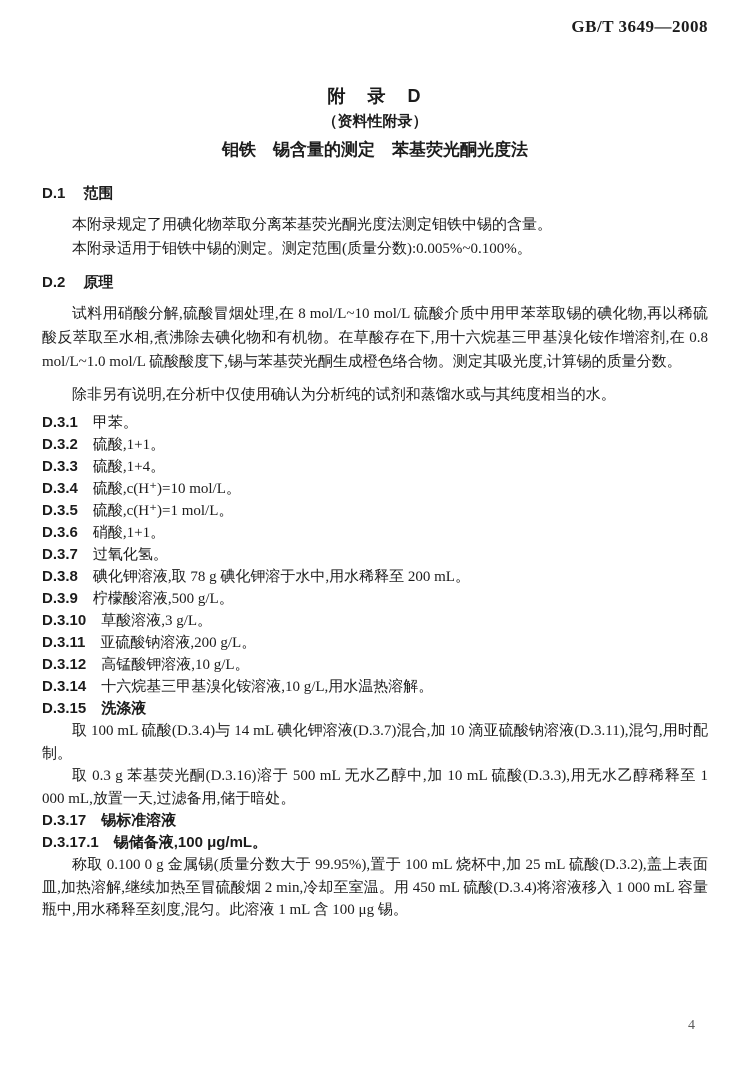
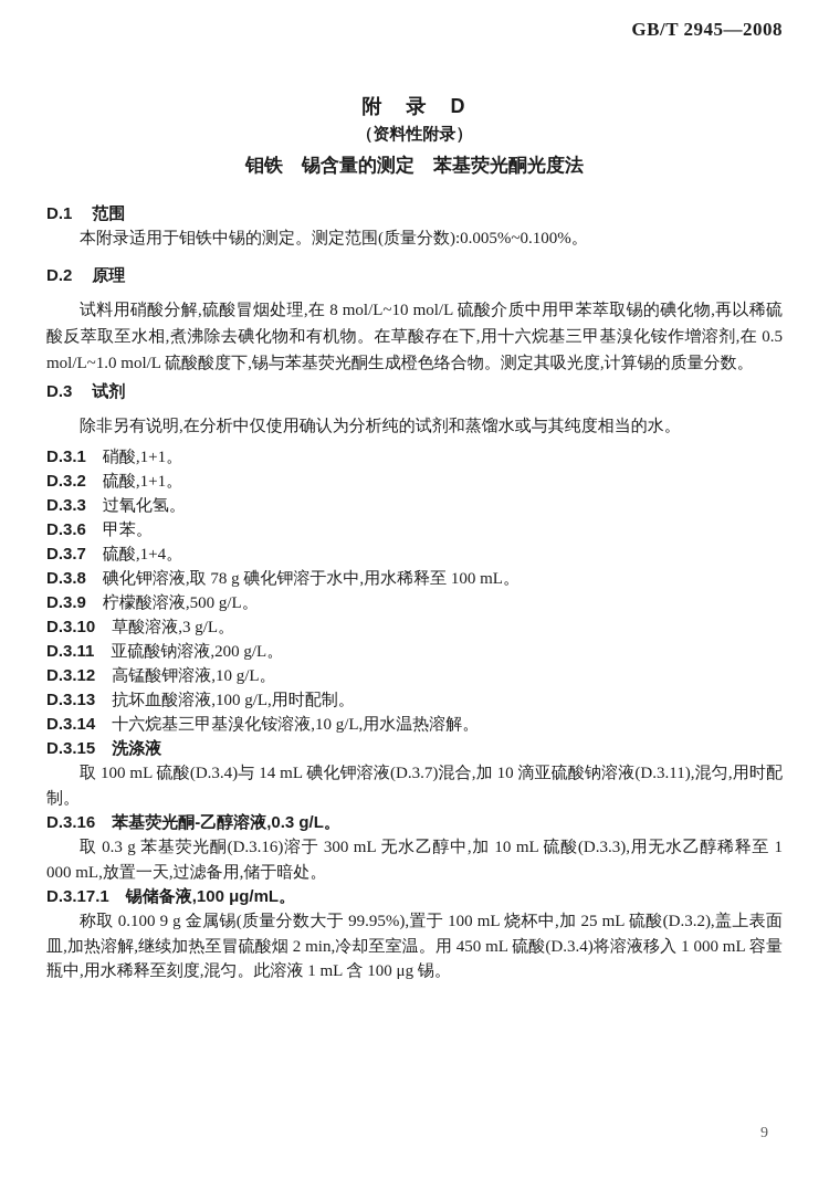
- GB/T 3649—2008
+ GB/T 2945—2008
  附 录 D
  （资料性附录）
  钼铁 锡含量的测定 苯基荧光酮光度法
  D.1 范围
- 本附录规定了用碘化物萃取分离苯基荧光酮光度法测定钼铁中锡的含量。
  本附录适用于钼铁中锡的测定。测定范围(质量分数):0.005%~0.100%。
  D.2 原理
- 试料用硝酸分解,硫酸冒烟处理,在 8 mol/L~10 mol/L 硫酸介质中用甲苯萃取锡的碘化物,再以稀硫酸反萃取至水相,煮沸除去碘化物和有机物。在草酸存在下,用十六烷基三甲基溴化铵作增溶剂,在 0.8 mol/L~1.0 mol/L 硫酸酸度下,锡与苯基荧光酮生成橙色络合物。测定其吸光度,计算锡的质量分数。
+ 试料用硝酸分解,硫酸冒烟处理,在 8 mol/L~10 mol/L 硫酸介质中用甲苯萃取锡的碘化物,再以稀硫酸反萃取至水相,煮沸除去碘化物和有机物。在草酸存在下,用十六烷基三甲基溴化铵作增溶剂,在 0.5 mol/L~1.0 mol/L 硫酸酸度下,锡与苯基荧光酮生成橙色络合物。测定其吸光度,计算锡的质量分数。
+ D.3 试剂
  除非另有说明,在分析中仅使用确认为分析纯的试剂和蒸馏水或与其纯度相当的水。
- D.3.1 甲苯。
+ D.3.1 硝酸,1+1。
  D.3.2 硫酸,1+1。
- D.3.3 硫酸,1+4。
+ D.3.3 过氧化氢。
- D.3.4 硫酸,c(H⁺)=10 mol/L。
- D.3.5 硫酸,c(H⁺)=1 mol/L。
- D.3.6 硝酸,1+1。
+ D.3.6 甲苯。
- D.3.7 过氧化氢。
+ D.3.7 硫酸,1+4。
- D.3.8 碘化钾溶液,取 78 g 碘化钾溶于水中,用水稀释至 200 mL。
+ D.3.8 碘化钾溶液,取 78 g 碘化钾溶于水中,用水稀释至 100 mL。
  D.3.9 柠檬酸溶液,500 g/L。
  D.3.10 草酸溶液,3 g/L。
  D.3.11 亚硫酸钠溶液,200 g/L。
  D.3.12 高锰酸钾溶液,10 g/L。
+ D.3.13 抗坏血酸溶液,100 g/L,用时配制。
  D.3.14 十六烷基三甲基溴化铵溶液,10 g/L,用水温热溶解。
  D.3.15 洗涤液
  取 100 mL 硫酸(D.3.4)与 14 mL 碘化钾溶液(D.3.7)混合,加 10 滴亚硫酸钠溶液(D.3.11),混匀,用时配制。
+ D.3.16 苯基荧光酮-乙醇溶液,0.3 g/L。
- 取 0.3 g 苯基荧光酮(D.3.16)溶于 500 mL 无水乙醇中,加 10 mL 硫酸(D.3.3),用无水乙醇稀释至 1 000 mL,放置一天,过滤备用,储于暗处。
+ 取 0.3 g 苯基荧光酮(D.3.16)溶于 300 mL 无水乙醇中,加 10 mL 硫酸(D.3.3),用无水乙醇稀释至 1 000 mL,放置一天,过滤备用,储于暗处。
- D.3.17 锡标准溶液
  D.3.17.1 锡储备液,100 μg/mL。
- 称取 0.100 0 g 金属锡(质量分数大于 99.95%),置于 100 mL 烧杯中,加 25 mL 硫酸(D.3.2),盖上表面皿,加热溶解,继续加热至冒硫酸烟 2 min,冷却至室温。用 450 mL 硫酸(D.3.4)将溶液移入 1 000 mL 容量瓶中,用水稀释至刻度,混匀。此溶液 1 mL 含 100 μg 锡。
+ 称取 0.100 9 g 金属锡(质量分数大于 99.95%),置于 100 mL 烧杯中,加 25 mL 硫酸(D.3.2),盖上表面皿,加热溶解,继续加热至冒硫酸烟 2 min,冷却至室温。用 450 mL 硫酸(D.3.4)将溶液移入 1 000 mL 容量瓶中,用水稀释至刻度,混匀。此溶液 1 mL 含 100 μg 锡。
- 4
+ 9
